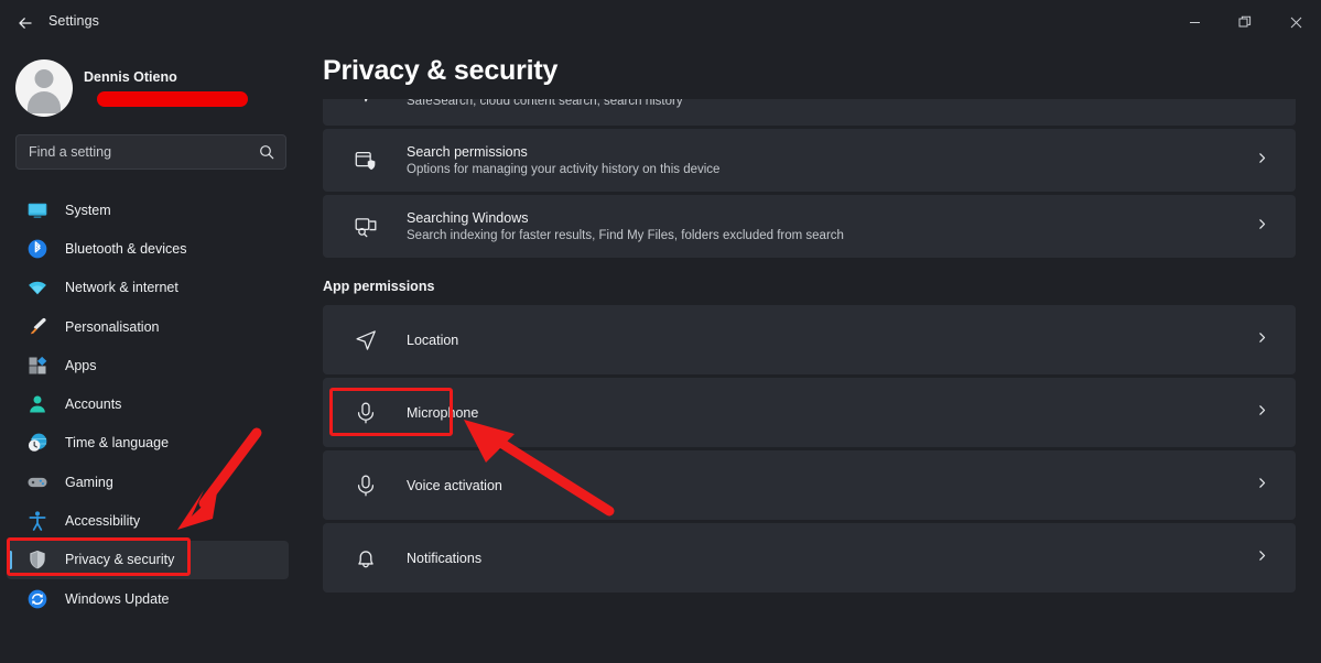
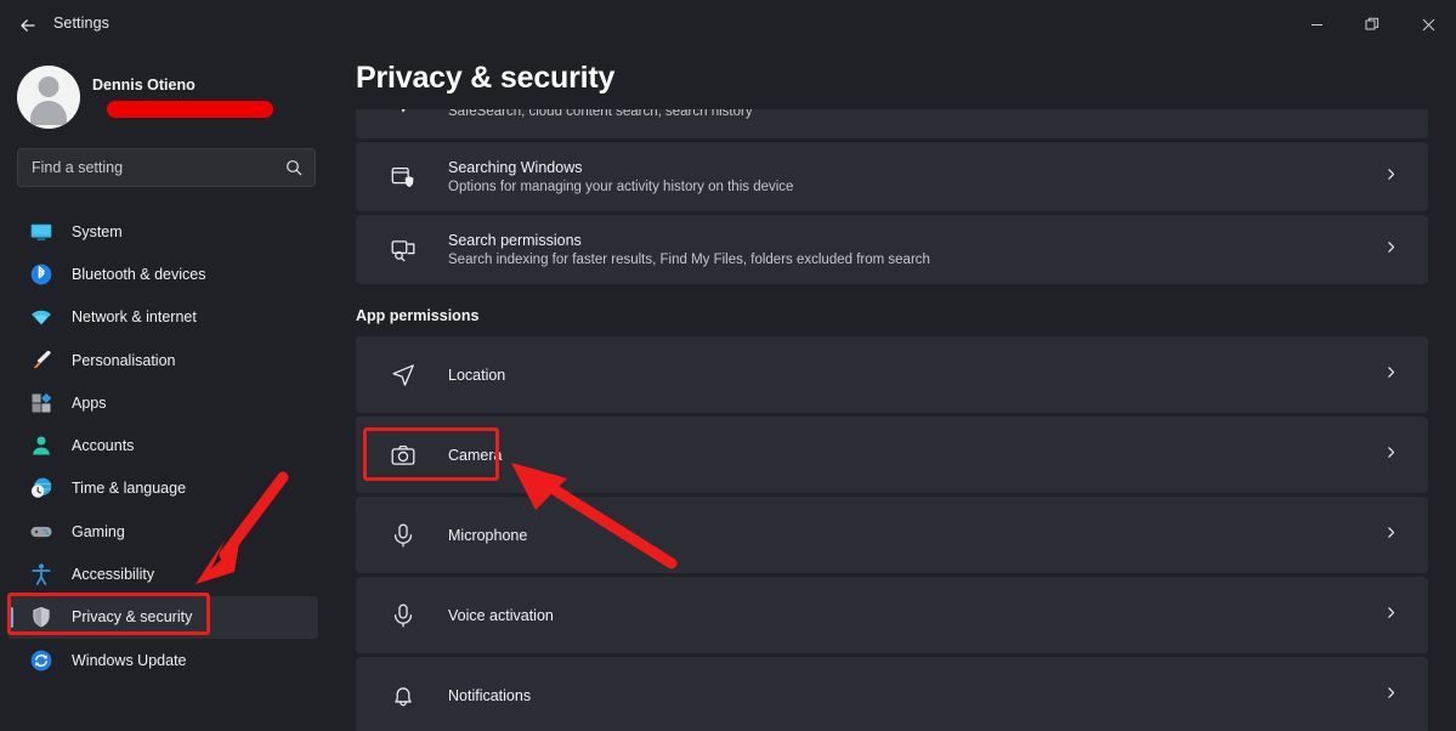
  Settings
  Dennis Otieno
  Find a setting
  System
  Bluetooth & devices
  Network & internet
  Personalisation
  Apps
  Accounts
  Time & language
  Gaming
  Accessibility
  Privacy & security
  Windows Update
  Privacy & security
  SafeSearch, cloud content search, search history
- Search permissions
+ Searching Windows
  Options for managing your activity history on this device
- Searching Windows
+ Search permissions
  Search indexing for faster results, Find My Files, folders excluded from search
  App permissions
  Location
+ Camera
  Microphone
  Voice activation
  Notifications
